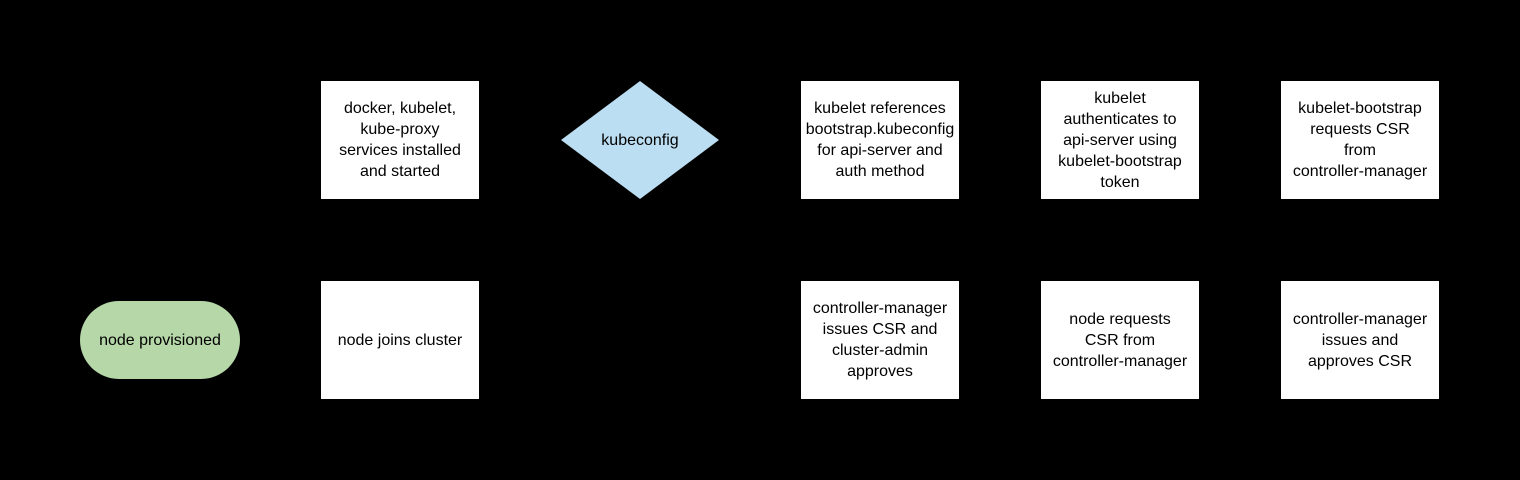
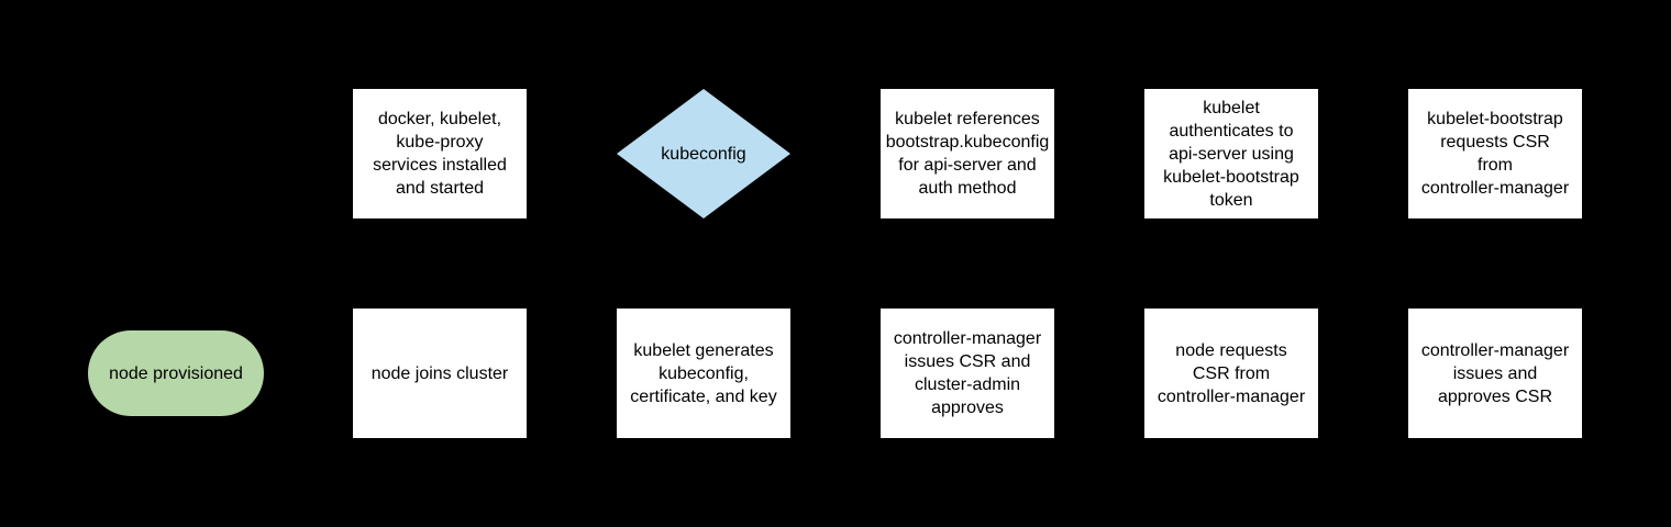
  docker, kubelet,
  kube-proxy
  services installed
  and started
  kubeconfig
  kubelet references
  bootstrap.kubeconfig
  for api-server and
  auth method
  kubelet
  authenticates to
  api-server using
  kubelet-bootstrap
  token
  kubelet-bootstrap
  requests CSR
  from
  controller-manager
  node provisioned
  node joins cluster
+ kubelet generates
+ kubeconfig,
+ certificate, and key
  controller-manager
  issues CSR and
  cluster-admin
  approves
  node requests
  CSR from
  controller-manager
  controller-manager
  issues and
  approves CSR
